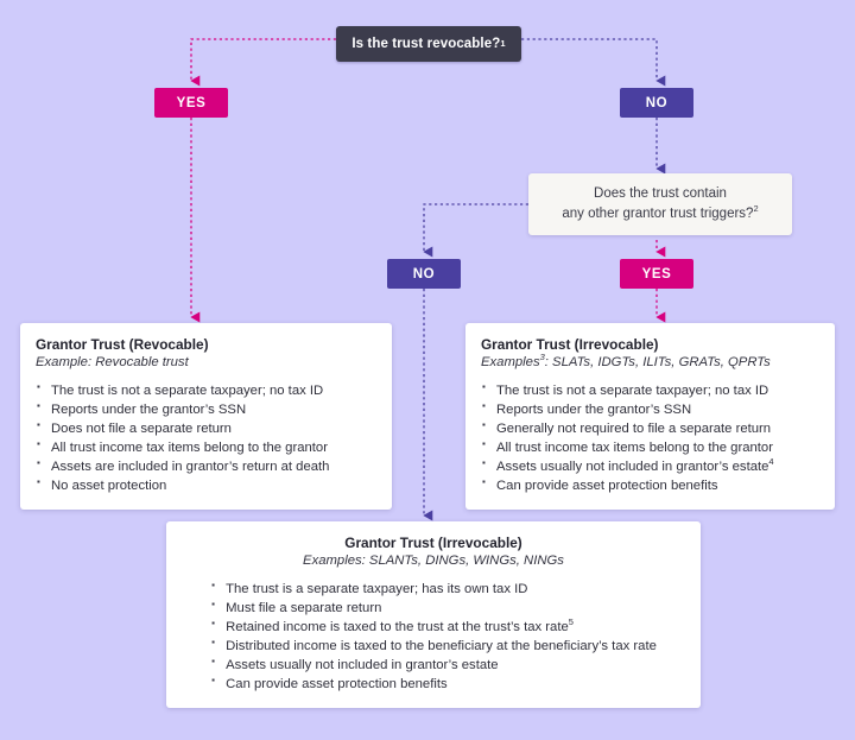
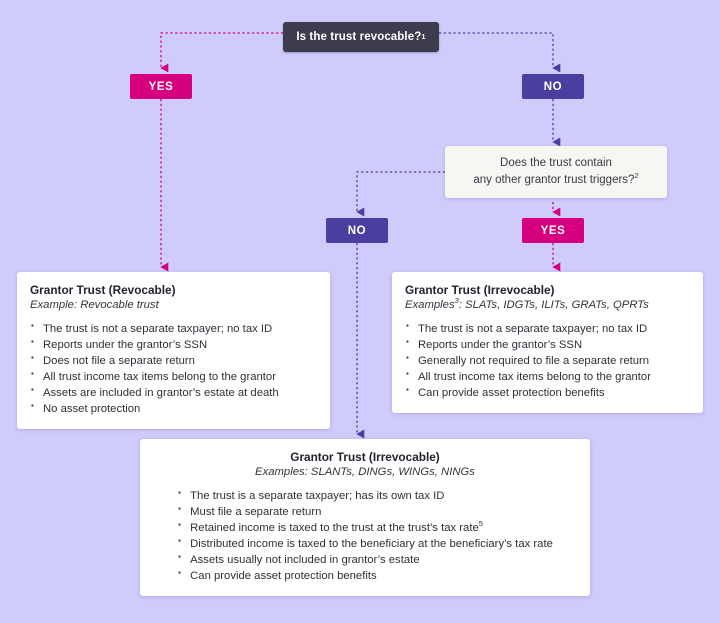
  Is the trust revocable?
  1
  YES
  NO
  Does the trust contain
  any other grantor trust triggers?2
  NO
  YES
  Grantor Trust (Revocable)
  Example: Revocable trust
  The trust is not a separate taxpayer; no tax ID
  Reports under the grantor’s SSN
  Does not file a separate return
  All trust income tax items belong to the grantor
- Assets are included in grantor’s return at death
+ Assets are included in grantor’s estate at death
  No asset protection
  Grantor Trust (Irrevocable)
  Examples3: SLATs, IDGTs, ILITs, GRATs, QPRTs
  The trust is not a separate taxpayer; no tax ID
  Reports under the grantor’s SSN
  Generally not required to file a separate return
  All trust income tax items belong to the grantor
- Assets usually not included in grantor’s estate4
  Can provide asset protection benefits
  Grantor Trust (Irrevocable)
  Examples: SLANTs, DINGs, WINGs, NINGs
  The trust is a separate taxpayer; has its own tax ID
  Must file a separate return
  Retained income is taxed to the trust at the trust’s tax rate5
  Distributed income is taxed to the beneficiary at the beneficiary’s tax rate
  Assets usually not included in grantor’s estate
  Can provide asset protection benefits
